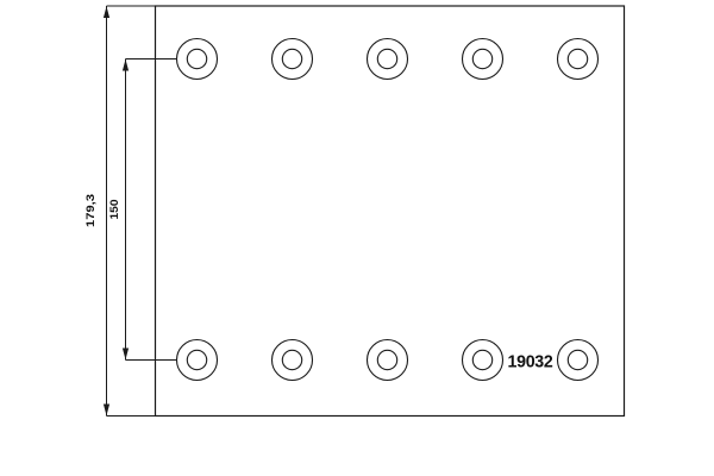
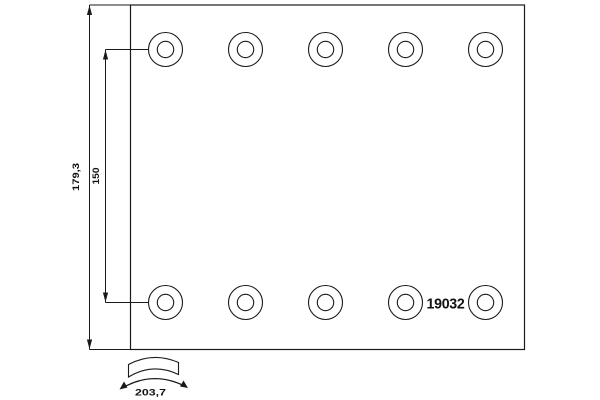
  19032
+ 203,7
